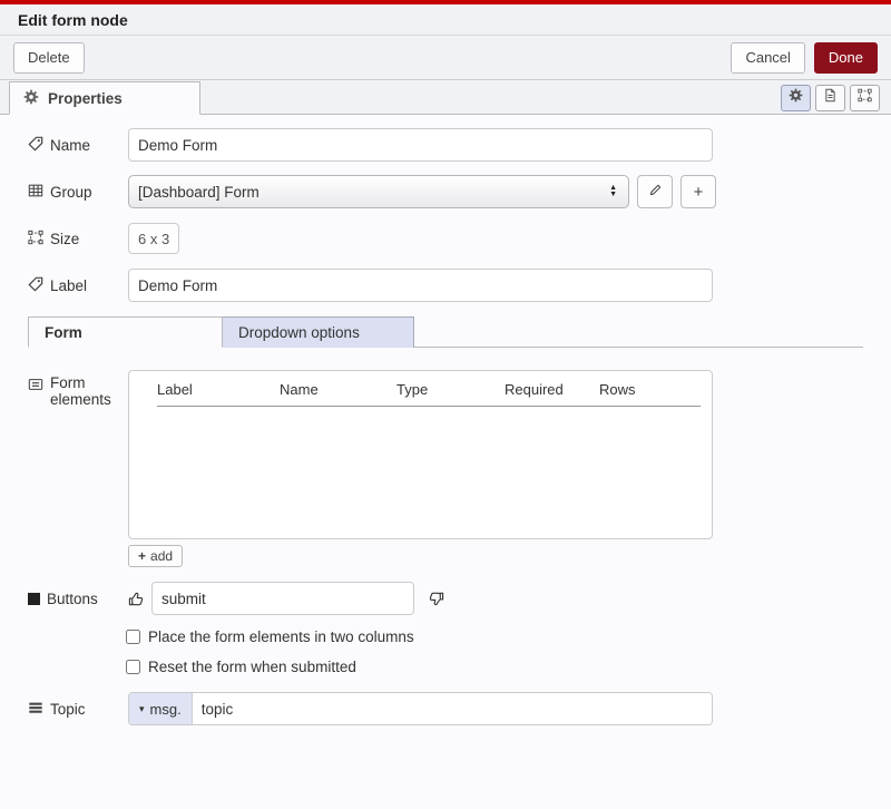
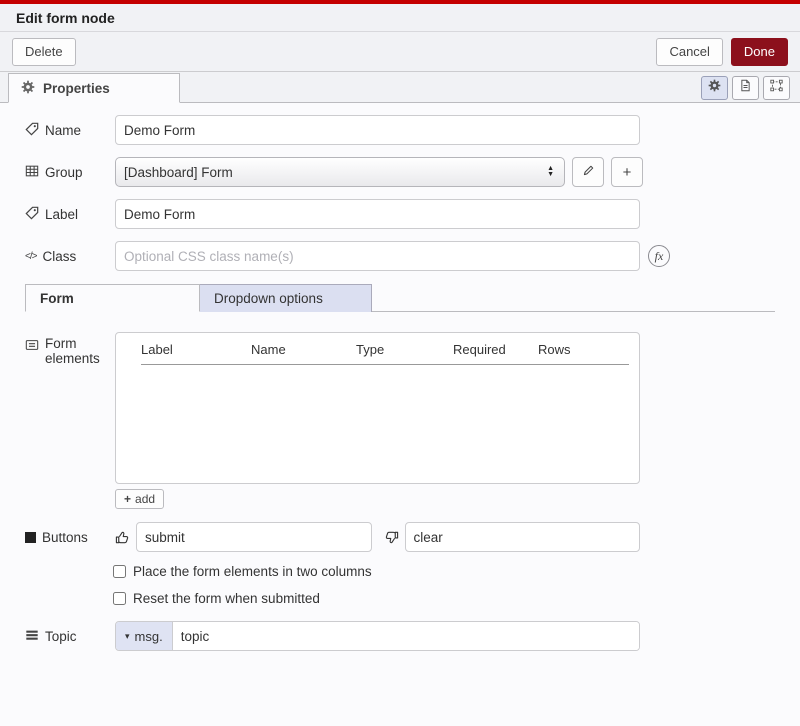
  Edit form node
  Delete
  Cancel
  Done
  Properties
  Name
  Demo Form
  Group
  [Dashboard] Form
  +
- Size
- 6 x 3
  Label
  Demo Form
+ </>
+ Class
+ Optional CSS class name(s)
+ fx
  Form
  Dropdown options
  Form elements
  Label
  Name
  Type
  Required
  Rows
  +
  add
  Buttons
  submit
+ clear
  Place the form elements in two columns
  Reset the form when submitted
  Topic
  ▾
  msg.
  topic
